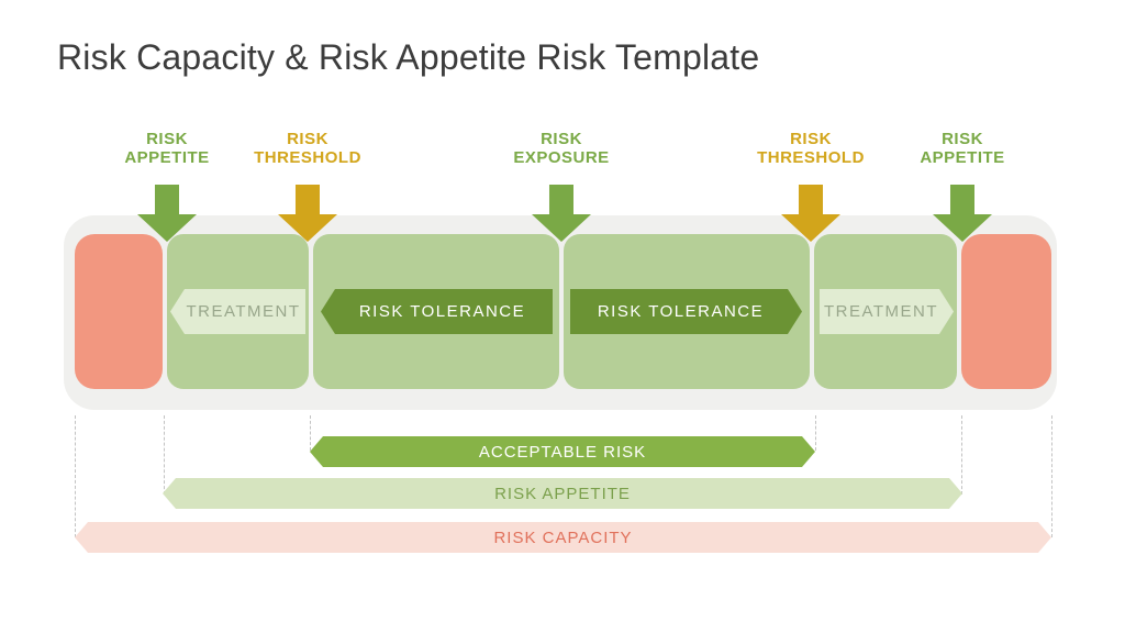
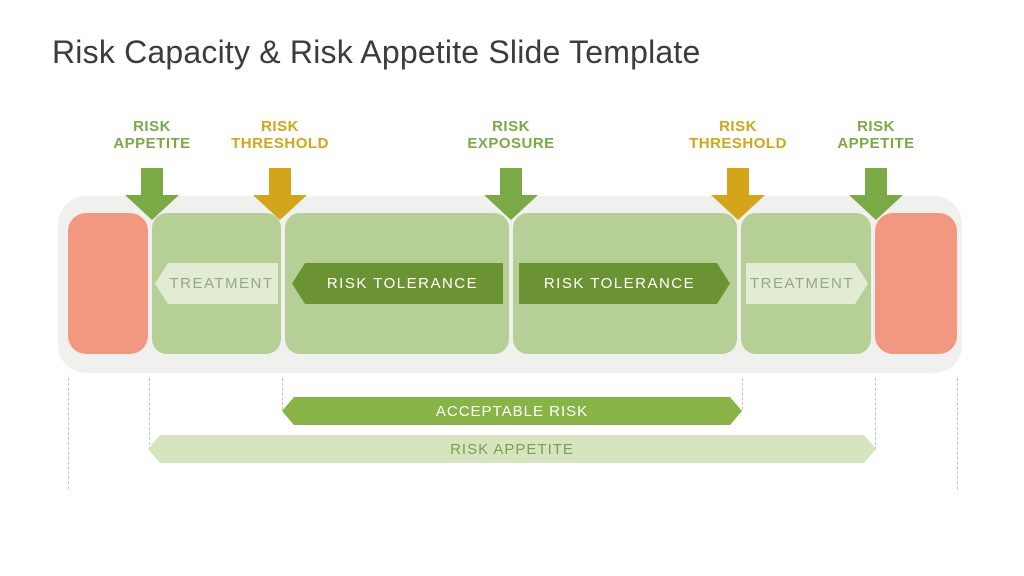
- Risk Capacity & Risk Appetite Risk Template
+ Risk Capacity & Risk Appetite Slide Template
  RISK
  APPETITE
  RISK
  THRESHOLD
  RISK
  EXPOSURE
  RISK
  THRESHOLD
  RISK
  APPETITE
  TREATMENT
  RISK TOLERANCE
  RISK TOLERANCE
  TREATMENT
  ACCEPTABLE RISK
  RISK APPETITE
- RISK CAPACITY
